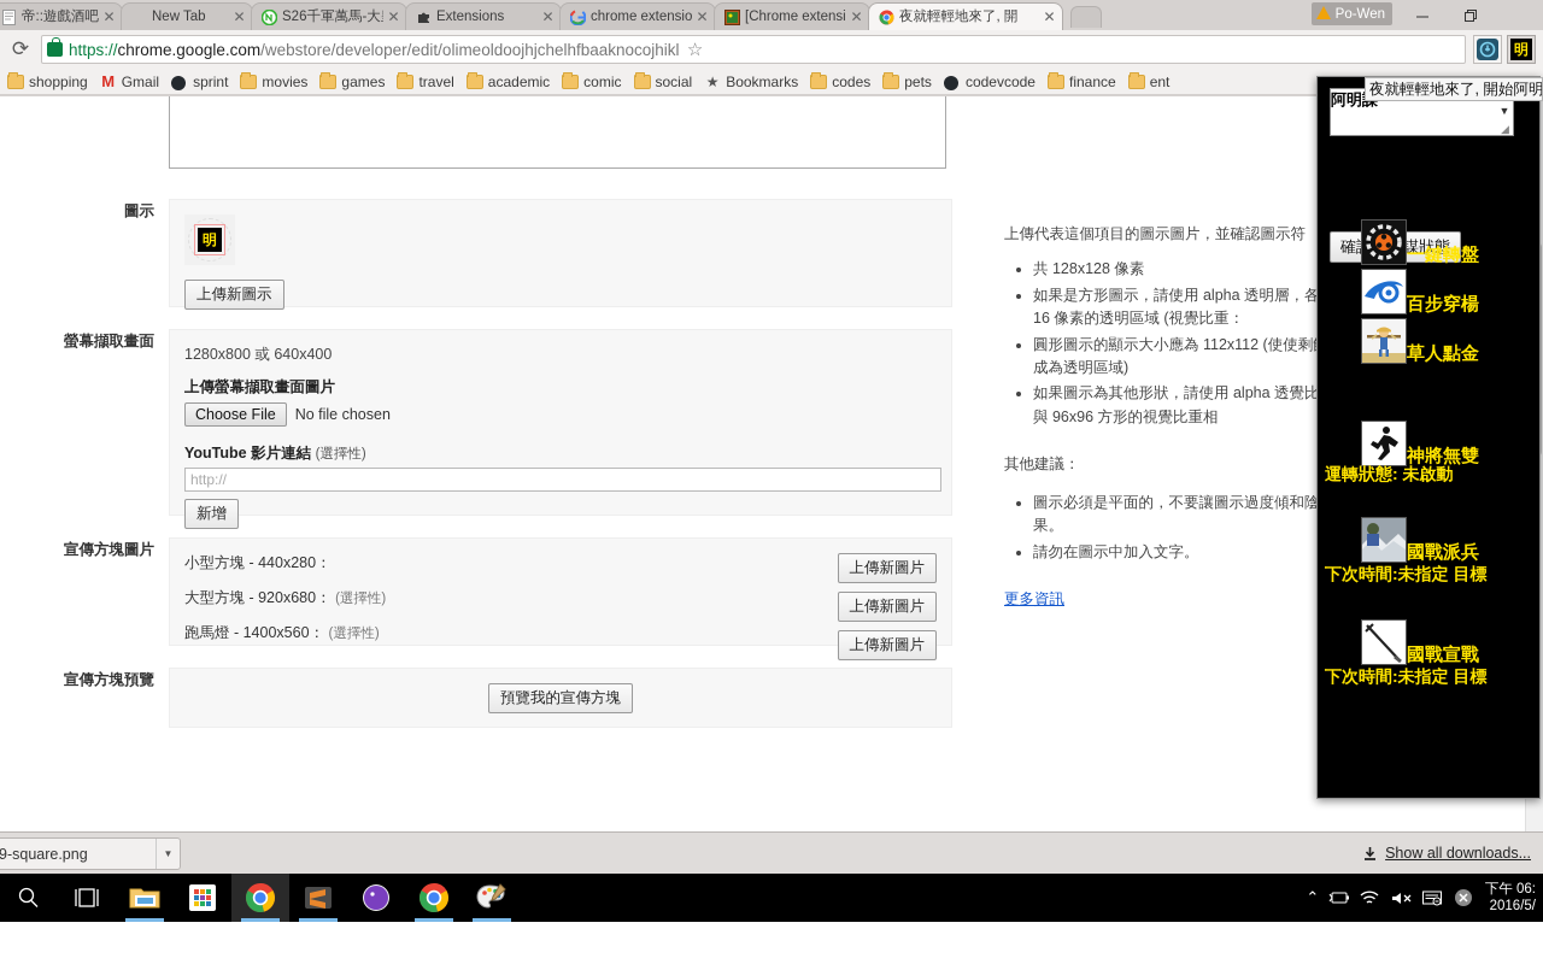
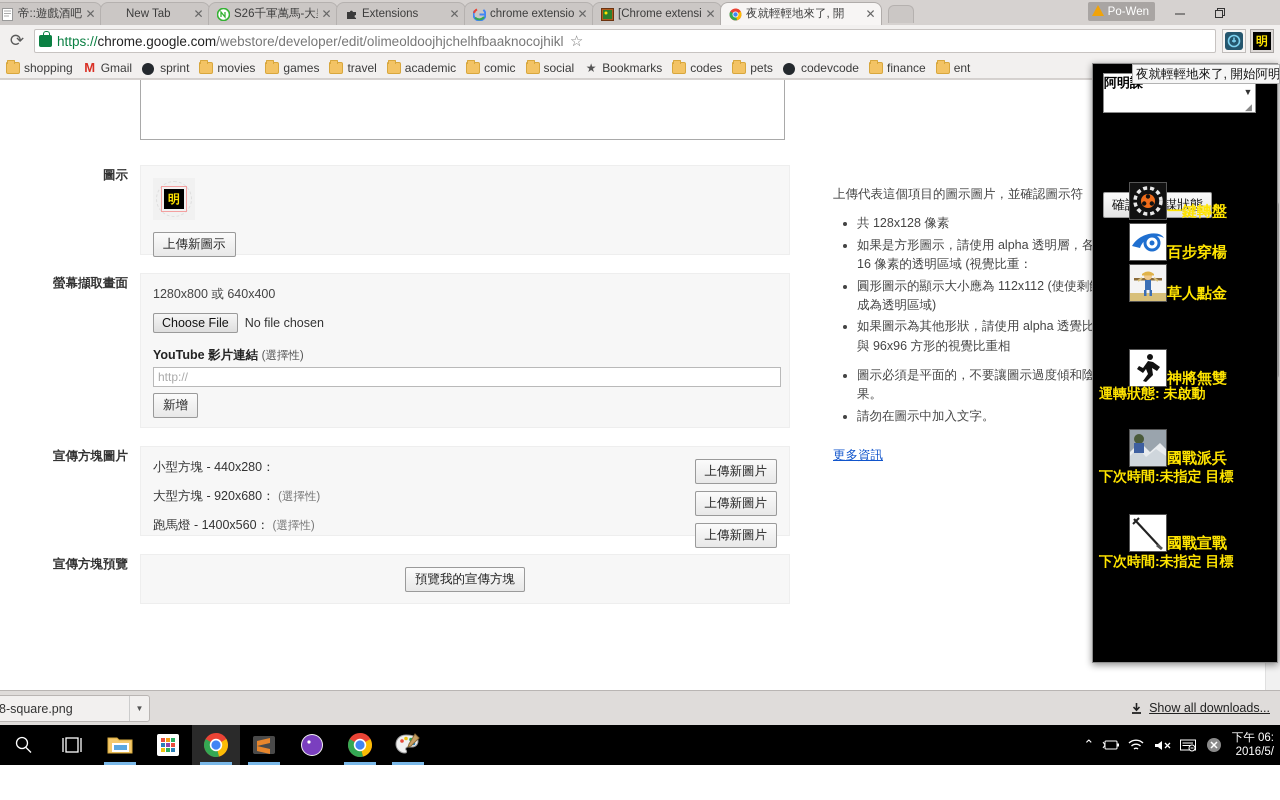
  帝::遊戲酒吧
  ✕
  New Tab
  ✕
  S26千軍萬馬-大
  ✕
  Extensions
  ✕
  chrome extensio
  ✕
  [Chrome extensi
  ✕
  夜就輕輕地來了, 開
  ✕
  Po-Wen
  ⟳
  https://chrome.google.com/webstore/developer/edit/olimeoldoojhjchelhfbaaknocojhikl
  ☆
  明
  shopping
  M
  Gmail
  sprint
  movies
  games
  travel
  academic
  comic
  social
  ★
  Bookmarks
  codes
  pets
  codevcode
  finance
  ent
  圖示
  明
  上傳新圖示
  螢幕擷取畫面
  1280x800 或 640x400
- 上傳螢幕擷取畫面圖片
  Choose File
  No file chosen
  YouTube 影片連結 (選擇性)
  http://
  新增
  宣傳方塊圖片
  小型方塊 - 440x280：
  大型方塊 - 920x680： (選擇性)
  跑馬燈 - 1400x560： (選擇性)
  上傳新圖片
  上傳新圖片
  上傳新圖片
  宣傳方塊預覽
  預覽我的宣傳方塊
  上傳代表這個項目的圖示圖片，並確認圖示符
  共 128x128 像素
  如果是方形圖示，請使用 alpha 透明層，各 16 像素的透明區域 (視覺比重：
  圓形圖示的顯示大小應為 112x112 (使使剩成為透明區域)
  如果圖示為其他形狀，請使用 alpha 透覺比與 96x96 方形的視覺比重相
- 其他建議：
  圖示必須是平面的，不要讓圖示過度傾和陰果。
  請勿在圖示中加入文字。
  更多資訊
  ▼
  ◢
  一鍵轉盤
  百步穿楊
  草人點金
  神將無雙
  運轉狀態: 未啟動
  國戰派兵
  下次時間:未指定 目標
  國戰宣戰
  下次時間:未指定 目標
  夜就輕輕地來了, 開始阿明
- 9-square.png
+ 8-square.png
  ▼
  Show all downloads...
  ⌃
  下午 06:
  2016/5/
